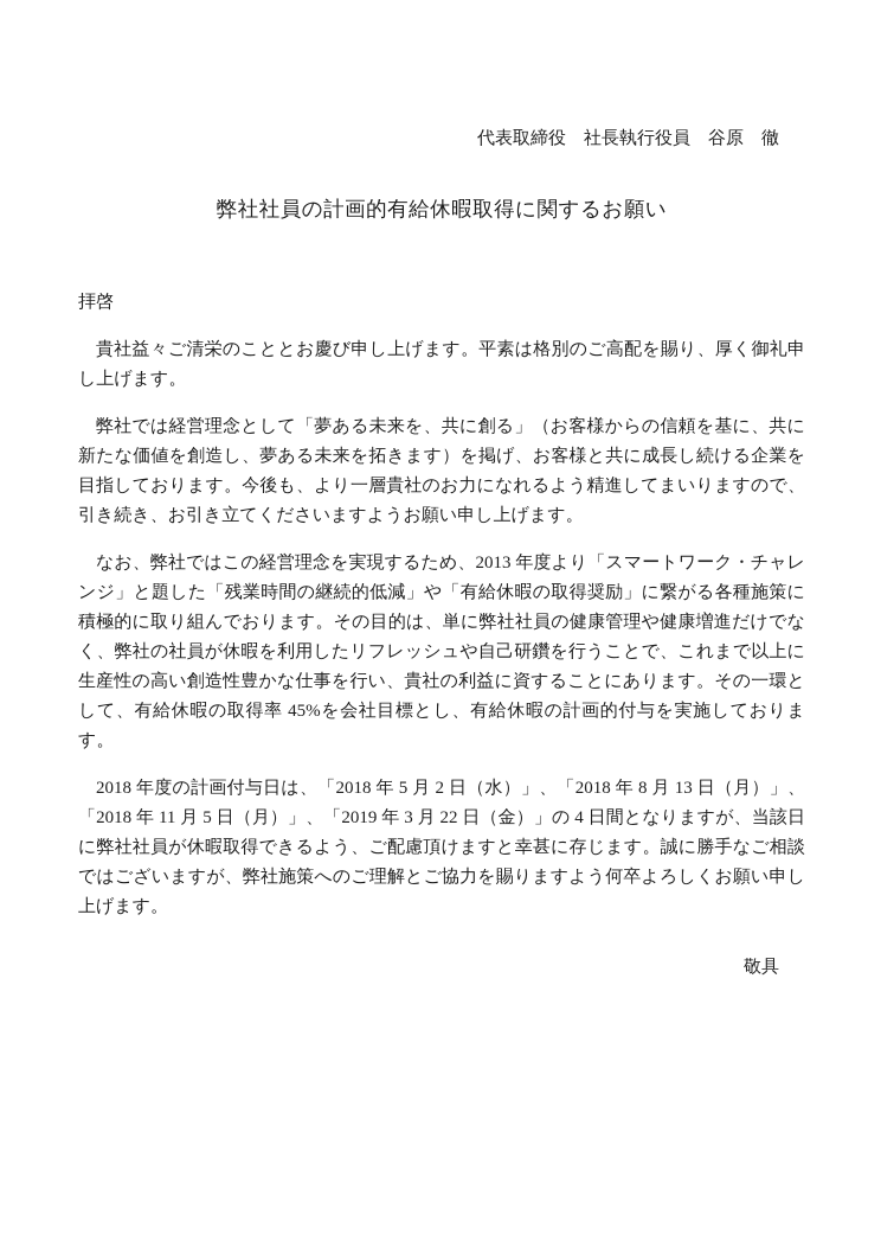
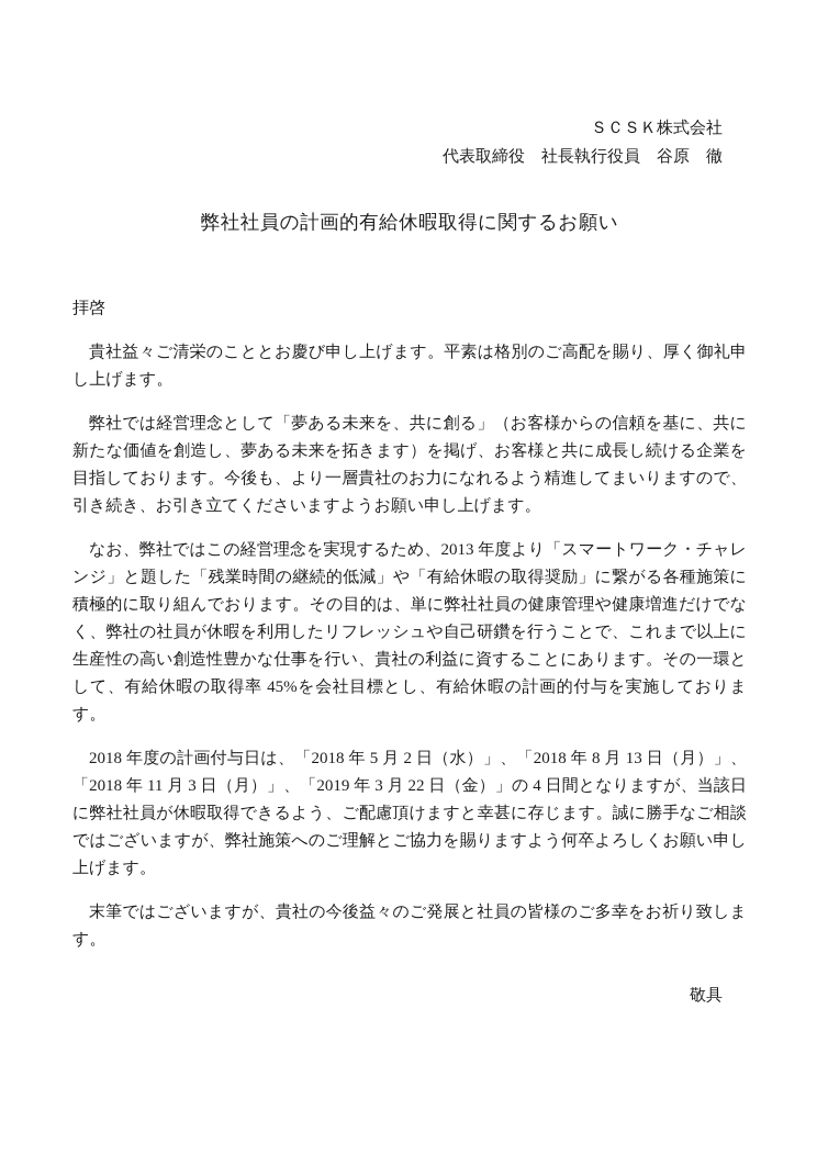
+ ＳＣＳＫ株式会社
  代表取締役 社長執行役員 谷原 徹
  弊社社員の計画的有給休暇取得に関するお願い
  拝啓
  貴社益々ご清栄のこととお慶び申し上げます。平素は格別のご高配を賜り、厚く御礼申し上げます。
  弊社では経営理念として「夢ある未来を、共に創る」（お客様からの信頼を基に、共に新たな価値を創造し、夢ある未来を拓きます）を掲げ、お客様と共に成長し続ける企業を目指しております。今後も、より一層貴社のお力になれるよう精進してまいりますので、引き続き、お引き立てくださいますようお願い申し上げます。
  なお、弊社ではこの経営理念を実現するため、2013 年度より「スマートワーク・チャレンジ」と題した「残業時間の継続的低減」や「有給休暇の取得奨励」に繋がる各種施策に積極的に取り組んでおります。その目的は、単に弊社社員の健康管理や健康増進だけでなく、弊社の社員が休暇を利用したリフレッシュや自己研鑽を行うことで、これまで以上に生産性の高い創造性豊かな仕事を行い、貴社の利益に資することにあります。その一環として、有給休暇の取得率 45%を会社目標とし、有給休暇の計画的付与を実施しております。
- 2018 年度の計画付与日は、「2018 年 5 月 2 日（水）」、「2018 年 8 月 13 日（月）」、「2018 年 11 月 5 日（月）」、「2019 年 3 月 22 日（金）」の 4 日間となりますが、当該日に弊社社員が休暇取得できるよう、ご配慮頂けますと幸甚に存じます。誠に勝手なご相談ではございますが、弊社施策へのご理解とご協力を賜りますよう何卒よろしくお願い申し上げます。
+ 2018 年度の計画付与日は、「2018 年 5 月 2 日（水）」、「2018 年 8 月 13 日（月）」、「2018 年 11 月 3 日（月）」、「2019 年 3 月 22 日（金）」の 4 日間となりますが、当該日に弊社社員が休暇取得できるよう、ご配慮頂けますと幸甚に存じます。誠に勝手なご相談ではございますが、弊社施策へのご理解とご協力を賜りますよう何卒よろしくお願い申し上げます。
+ 末筆ではございますが、貴社の今後益々のご発展と社員の皆様のご多幸をお祈り致します。
  敬具
